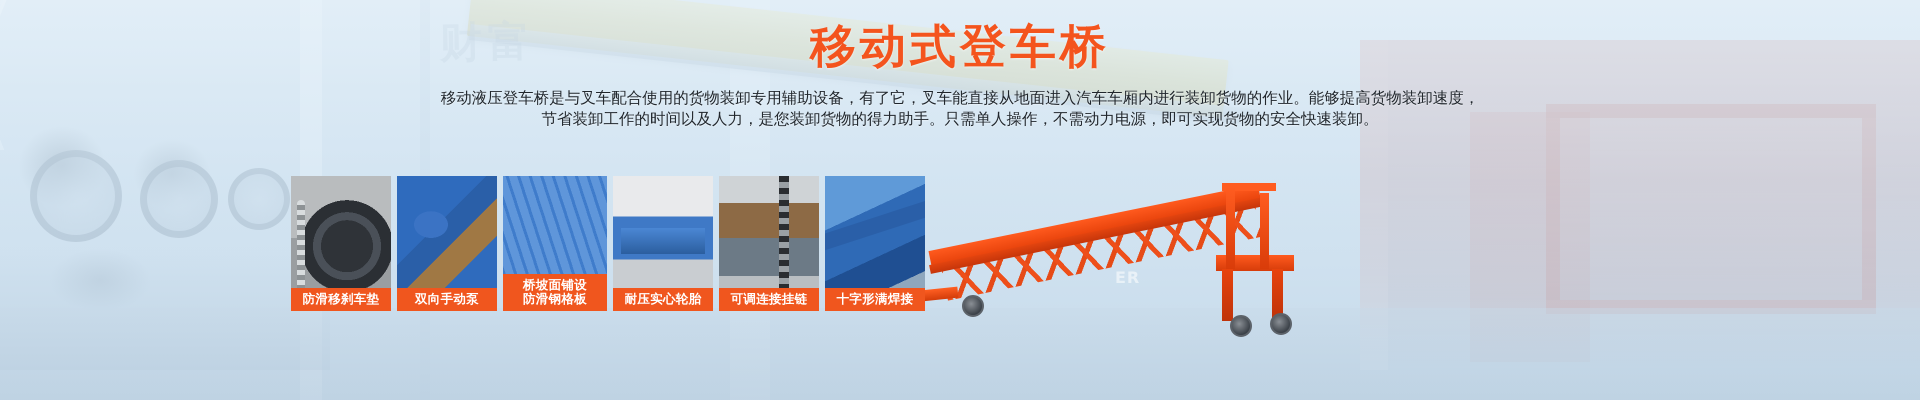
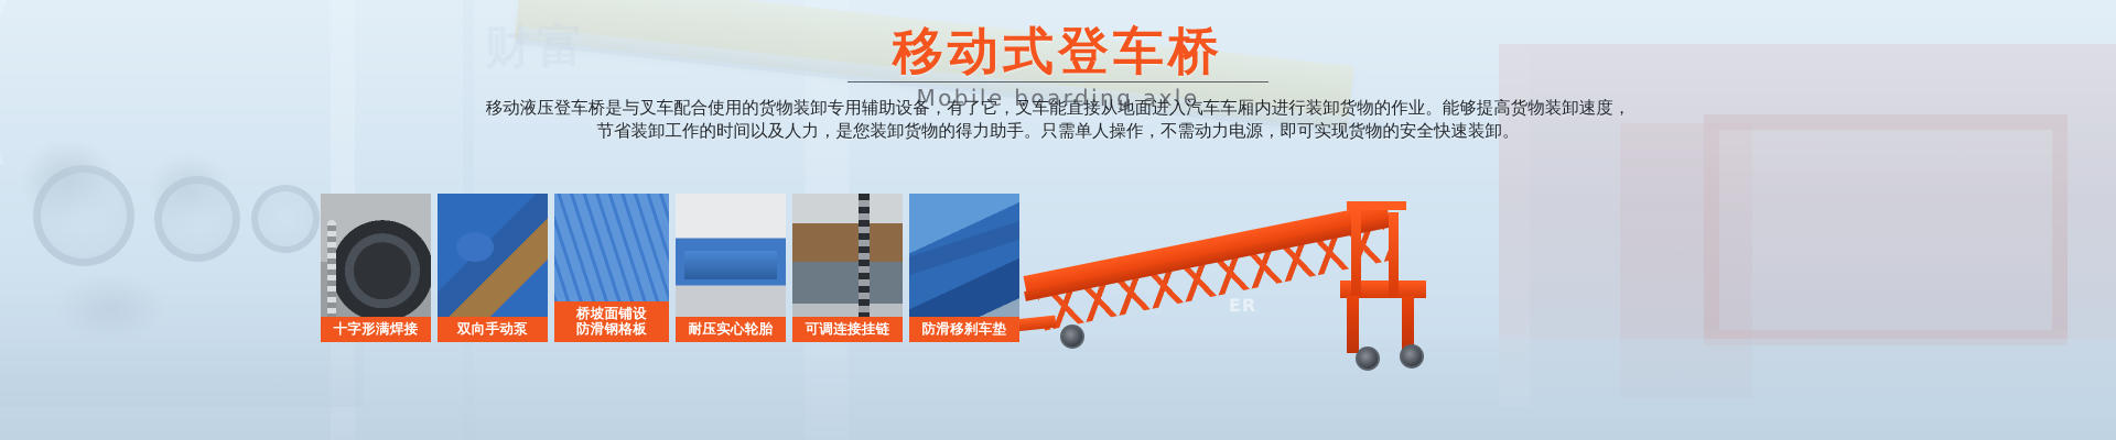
  ER
  移动式登车桥
+ Mobile boarding axle
  移动液压登车桥是与叉车配合使用的货物装卸专用辅助设备，有了它，叉车能直接从地面进入汽车车厢内进行装卸货物的作业。能够提高货物装卸速度，
  节省装卸工作的时间以及人力，是您装卸货物的得力助手。只需单人操作，不需动力电源，即可实现货物的安全快速装卸。
- 防滑移刹车垫
+ 十字形满焊接
  双向手动泵
  桥坡面铺设
  防滑钢格板
  耐压实心轮胎
  可调连接挂链
- 十字形满焊接
+ 防滑移刹车垫
